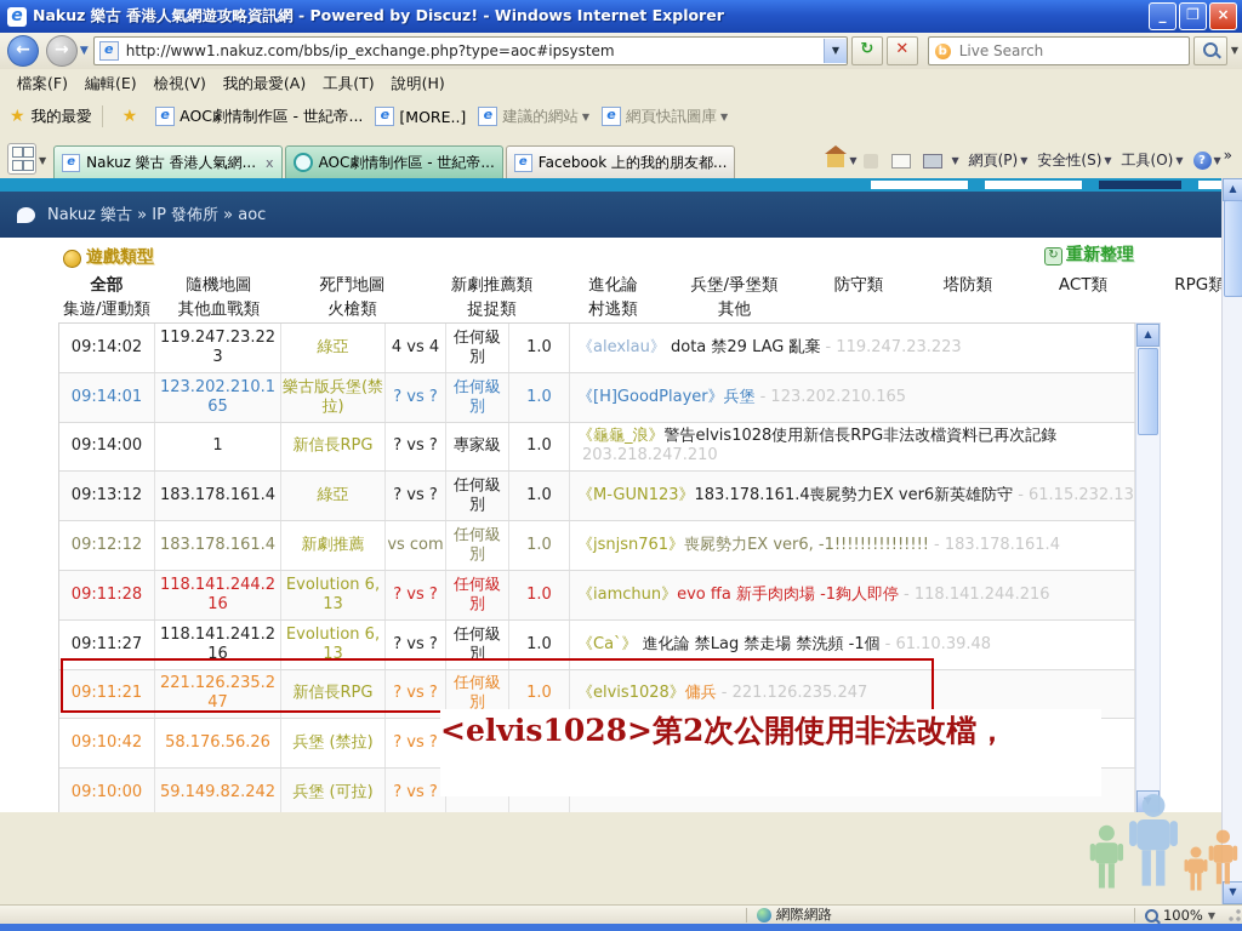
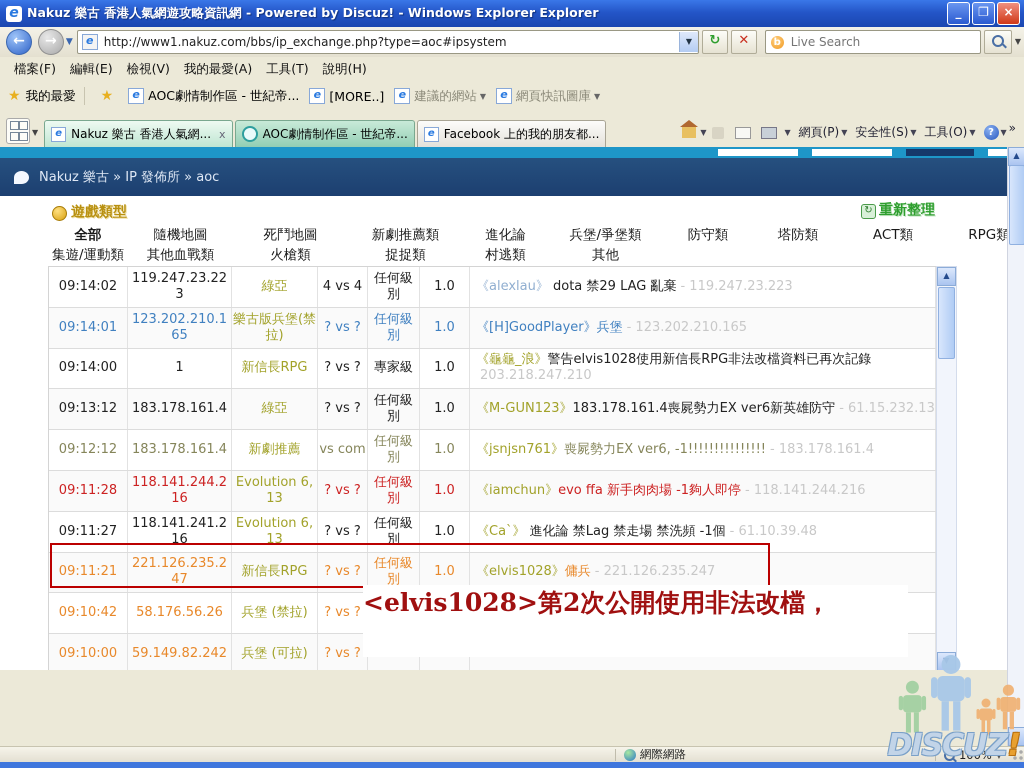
  e
- Nakuz 樂古 香港人氣網遊攻略資訊網 - Powered by Discuz! - Windows Internet Explorer
+ Nakuz 樂古 香港人氣網遊攻略資訊網 - Powered by Discuz! - Windows Explorer Explorer
  _
  ❐
  ×
  ←
  →
  ▼
  e
  http://www1.nakuz.com/bbs/ip_exchange.php?type=aoc#ipsystem
  ▼
  ↻
  ✕
  b
  Live Search
  ▼
  檔案(F)
  編輯(E)
  檢視(V)
  我的最愛(A)
  工具(T)
  說明(H)
  ★
  我的最愛
  ★
  e
  AOC劇情制作區 - 世紀帝...
  e
  [MORE..]
  e
  建議的網站
  ▼
  e
  網頁快訊圖庫
  ▼
  ▼
  e
  Nakuz 樂古 香港人氣網...
  x
  AOC劇情制作區 - 世紀帝...
  e
  Facebook 上的我的朋友都...
  ▼
  ▼
  網頁(P)
  ▼
  安全性(S)
  ▼
  工具(O)
  ▼
  ?
  ▼
  »
  Nakuz 樂古 » IP 發佈所 » aoc
  遊戲類型
  ↻
  重新整理
  全部
  隨機地圖
  死鬥地圖
  新劇推薦類
  進化論
  兵堡/爭堡類
  防守類
  塔防類
  ACT類
  RPG類
  集遊/運動類
  其他血戰類
  火槍類
  捉捉類
  村逃類
  其他
  09:14:02
  119.247.23.223
  綠亞
  4 vs 4
  任何級別
  1.0
  《alexlau》 dota 禁29 LAG 亂棄 - 119.247.23.223
  09:14:01
  123.202.210.165
  樂古版兵堡(禁拉)
  ? vs ?
  任何級別
  1.0
  《[H]GoodPlayer》兵堡 - 123.202.210.165
  09:14:00
  1
  新信長RPG
  ? vs ?
  專家級
  1.0
  《龜龜_浪》警告elvis1028使用新信長RPG非法改檔資料已再次記錄
  203.218.247.210
  09:13:12
  183.178.161.4
  綠亞
  ? vs ?
  任何級別
  1.0
  《M-GUN123》183.178.161.4喪屍勢力EX ver6新英雄防守 - 61.15.232.13
  09:12:12
  183.178.161.4
  新劇推薦
  vs com
  任何級別
  1.0
  《jsnjsn761》喪屍勢力EX ver6, -1!!!!!!!!!!!!!!! - 183.178.161.4
  09:11:28
  118.141.244.216
  Evolution 6,13
  ? vs ?
  任何級別
  1.0
  《iamchun》evo ffa 新手肉肉場 -1夠人即停 - 118.141.244.216
  09:11:27
  118.141.241.216
  Evolution 6,13
  ? vs ?
  任何級別
  1.0
  《Ca`》 進化論 禁Lag 禁走場 禁洗頻 -1個 - 61.10.39.48
  09:11:21
  221.126.235.247
  新信長RPG
  ? vs ?
  任何級別
  1.0
  《elvis1028》傭兵 - 221.126.235.247
  09:10:42
  58.176.56.26
  兵堡 (禁拉)
  ? vs ?
  09:10:00
  59.149.82.242
  兵堡 (可拉)
  ? vs ?
  ▲
  <elvis1028>第2次公開使用非法改檔，
  ▲
  ▼
  網際網路
  100%
  ▼
+ DISCUZ!
